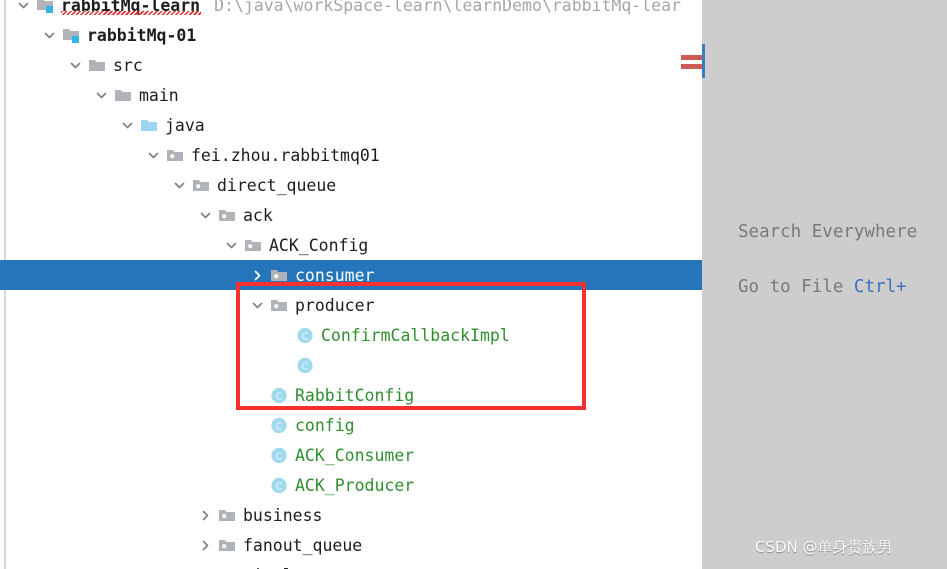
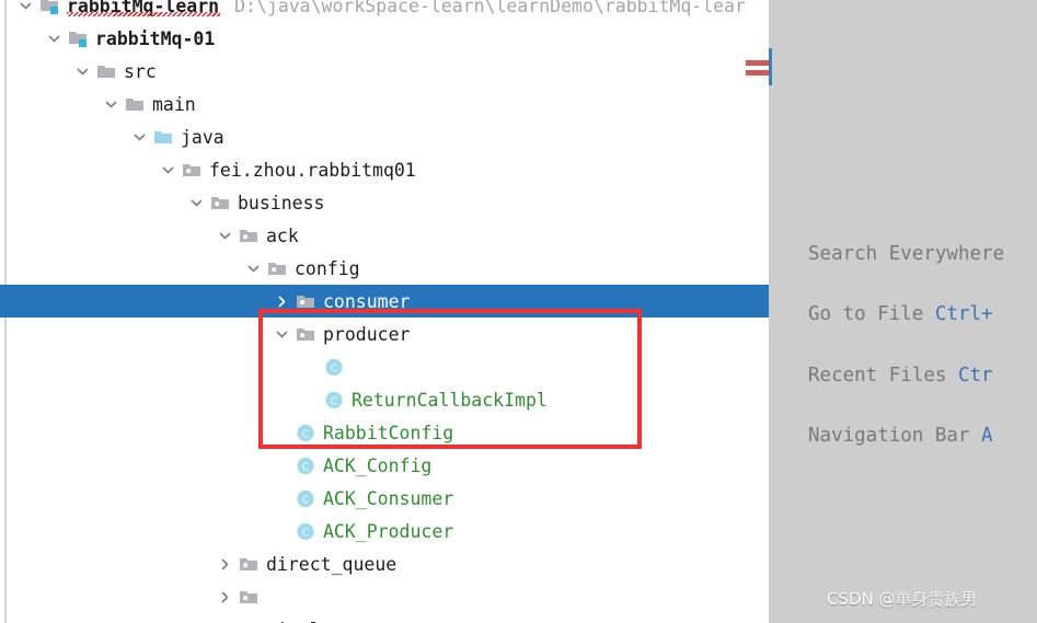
  rabbitMq-learn
  D:\java\workSpace-learn\learnDemo\rabbitMq-lear
  rabbitMq-01
  src
  main
  java
  fei.zhou.rabbitmq01
- direct_queue
+ business
  ack
- ACK_Config
+ config
  consumer
  producer
  C
- ConfirmCallbackImpl
  C
+ ReturnCallbackImpl
  C
  RabbitConfig
  C
- config
+ ACK_Config
  C
  ACK_Consumer
  C
  ACK_Producer
- business
+ direct_queue
- fanout_queue
  Search Everywhere
  Go to File Ctrl+
+ Recent Files Ctr
+ Navigation Bar A
  CSDN @单身贵族男
